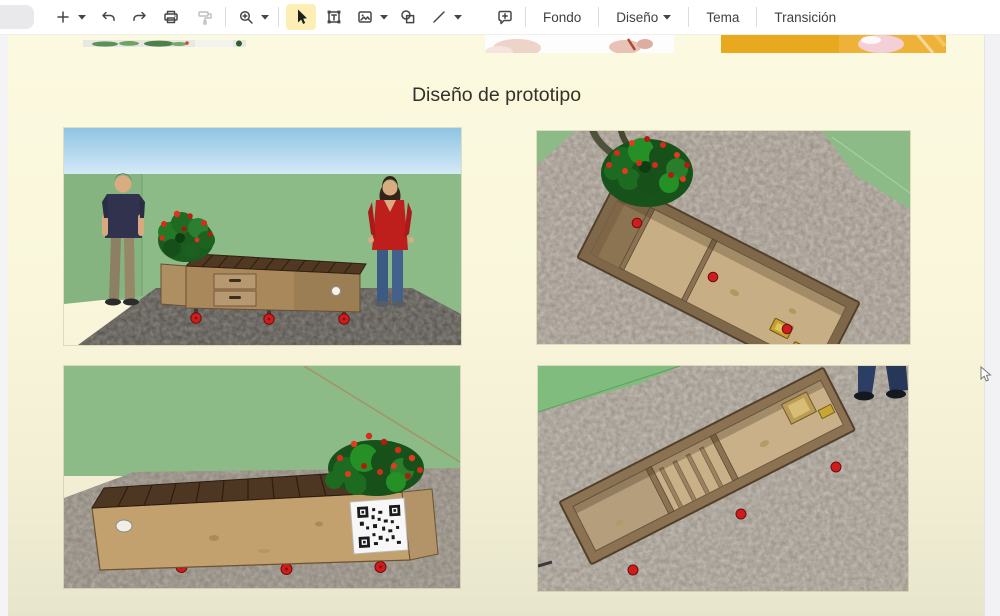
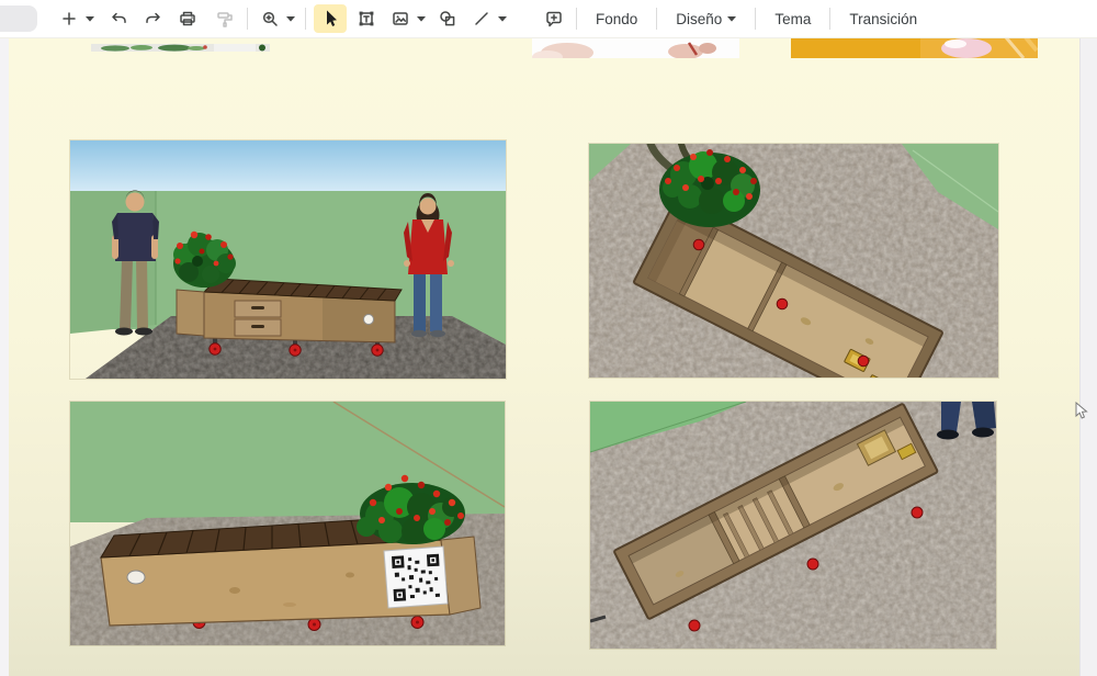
  Fondo
  Diseño
  Tema
  Transición
- Diseño de prototipo
